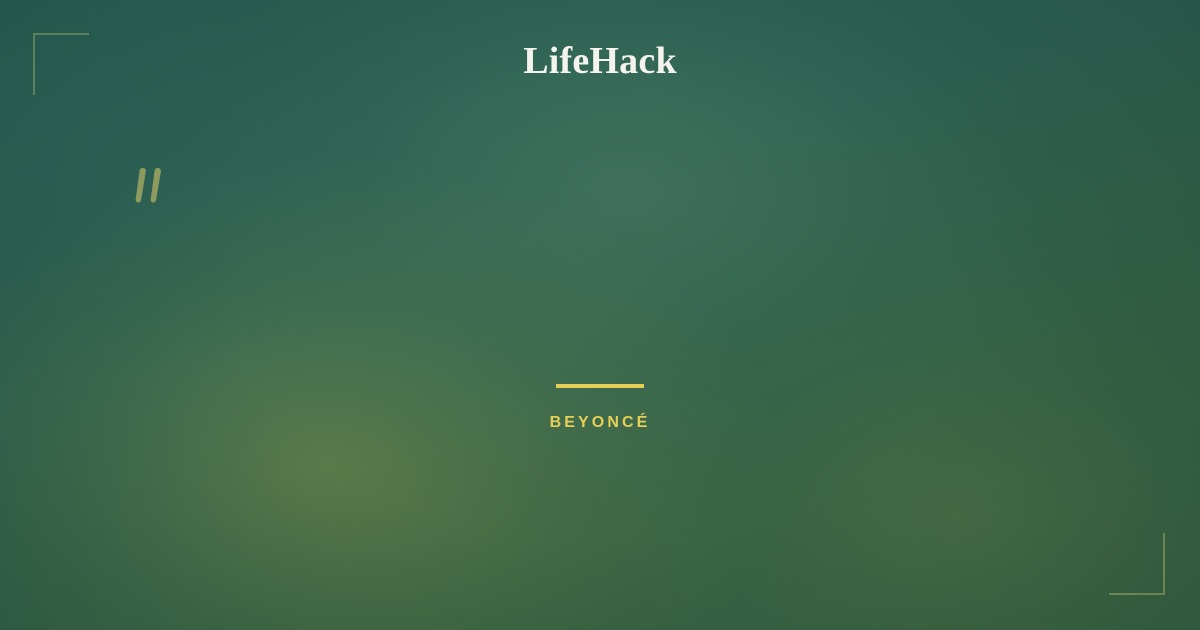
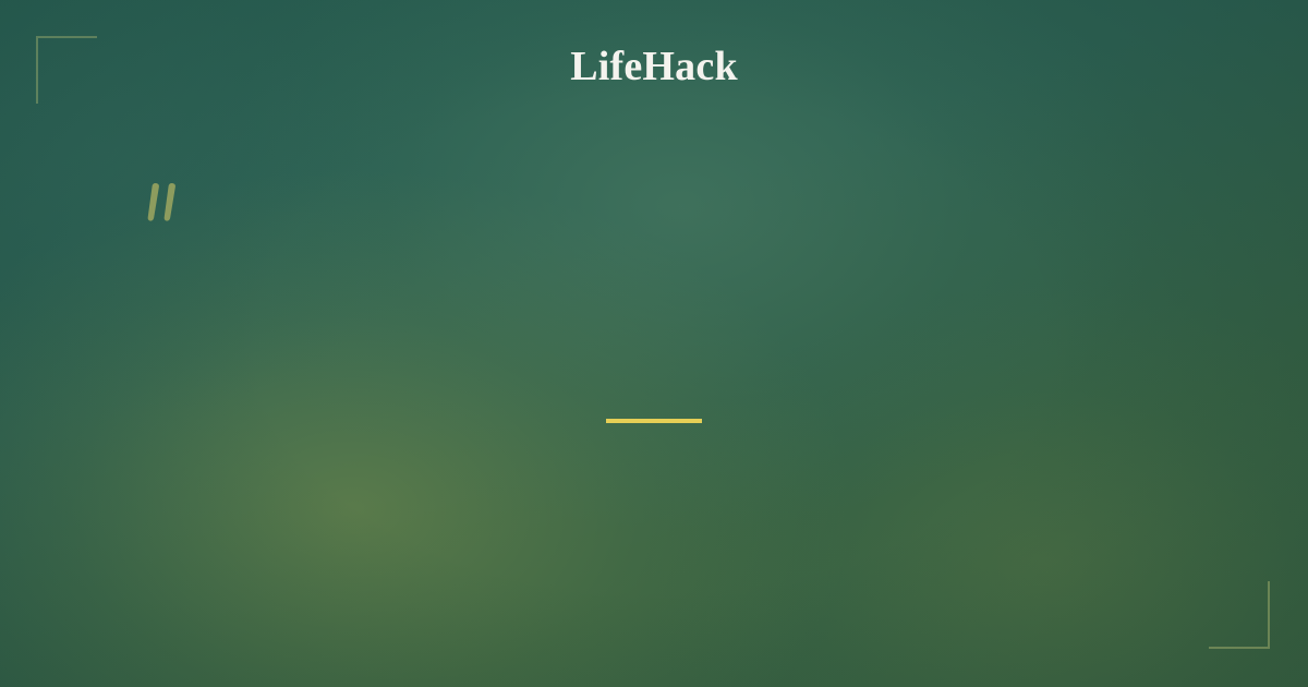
  LifeHack
- BEYONCÉ
